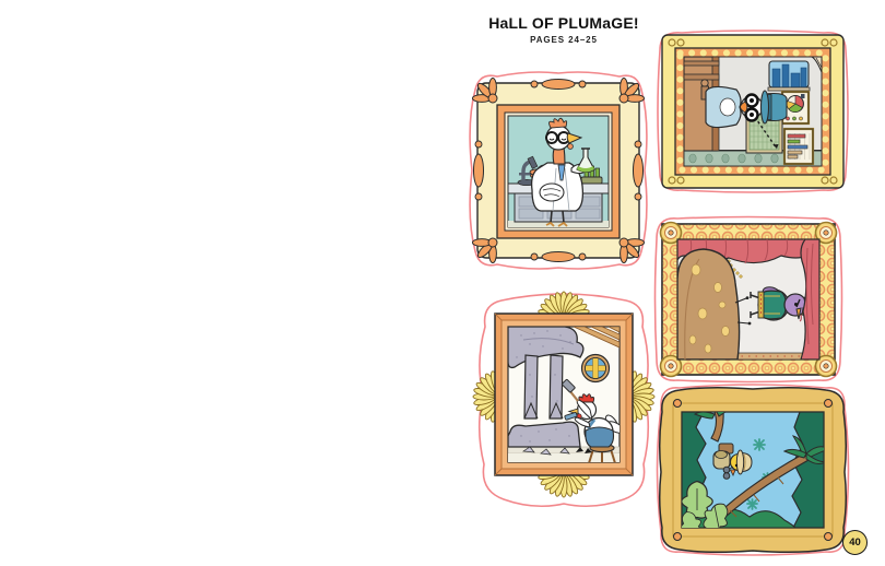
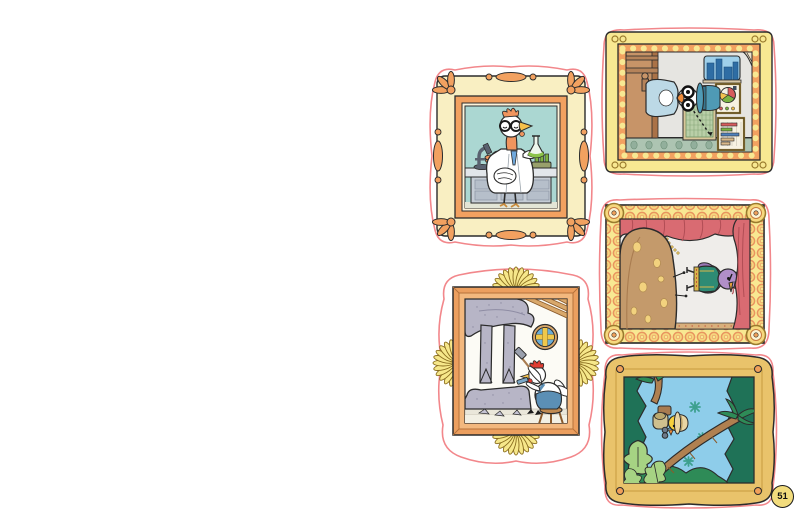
- HaLL OF PLUMaGE!
- PAGES 24–25
- 40
+ 51
